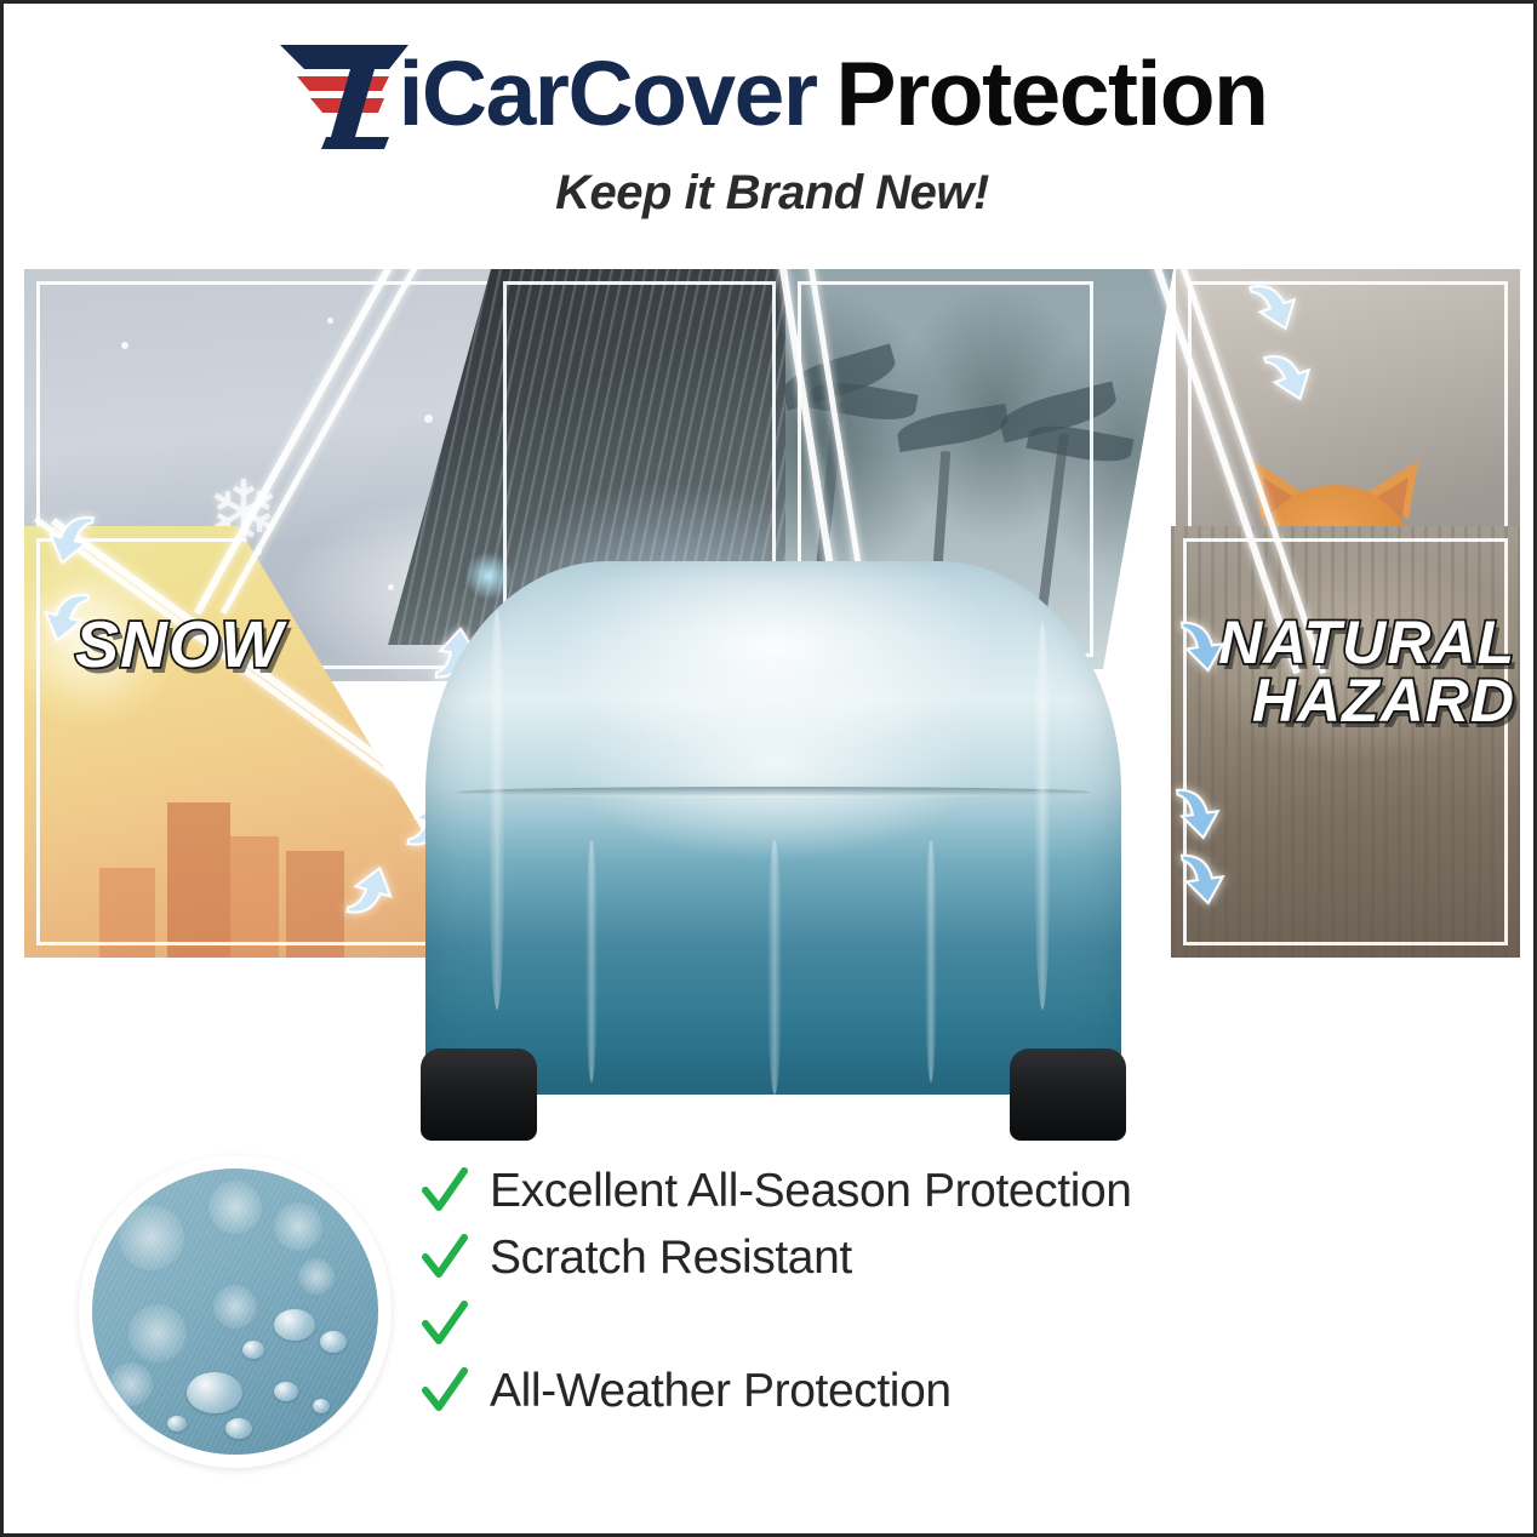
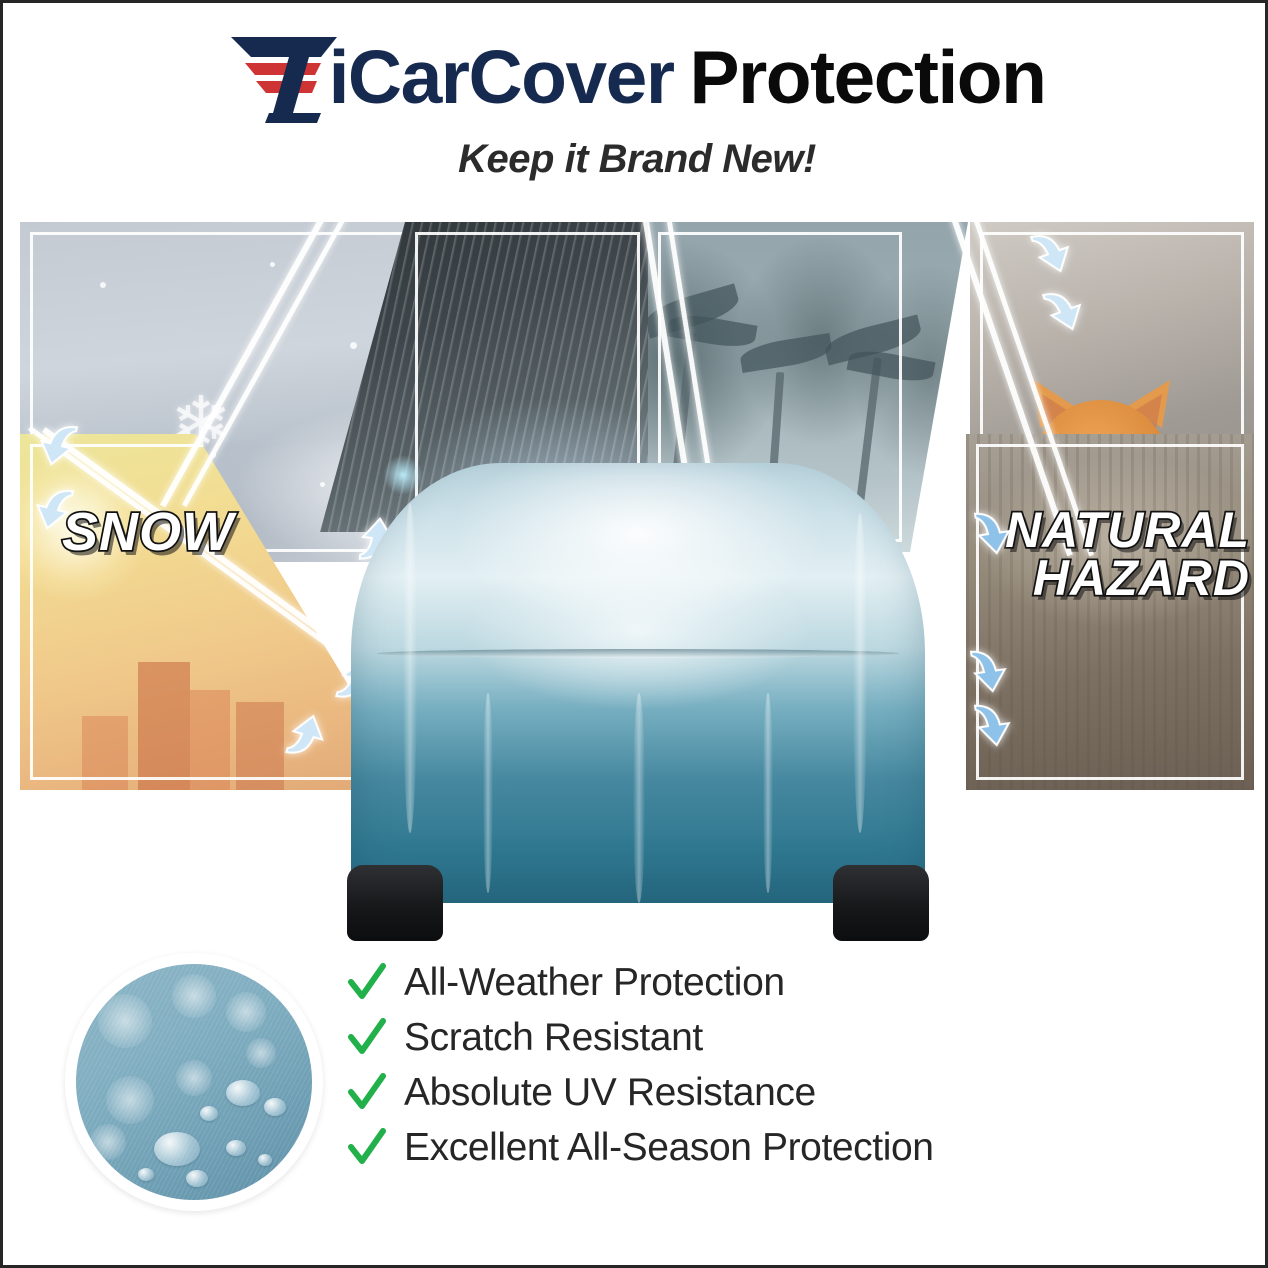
  iCarCover
  Protection
  Keep it Brand New!
  ❄
  SNOW
  NATURAL
  HAZARD
- Excellent All-Season Protection
+ All-Weather Protection
  Scratch Resistant
+ Absolute UV Resistance
- All-Weather Protection
+ Excellent All-Season Protection
